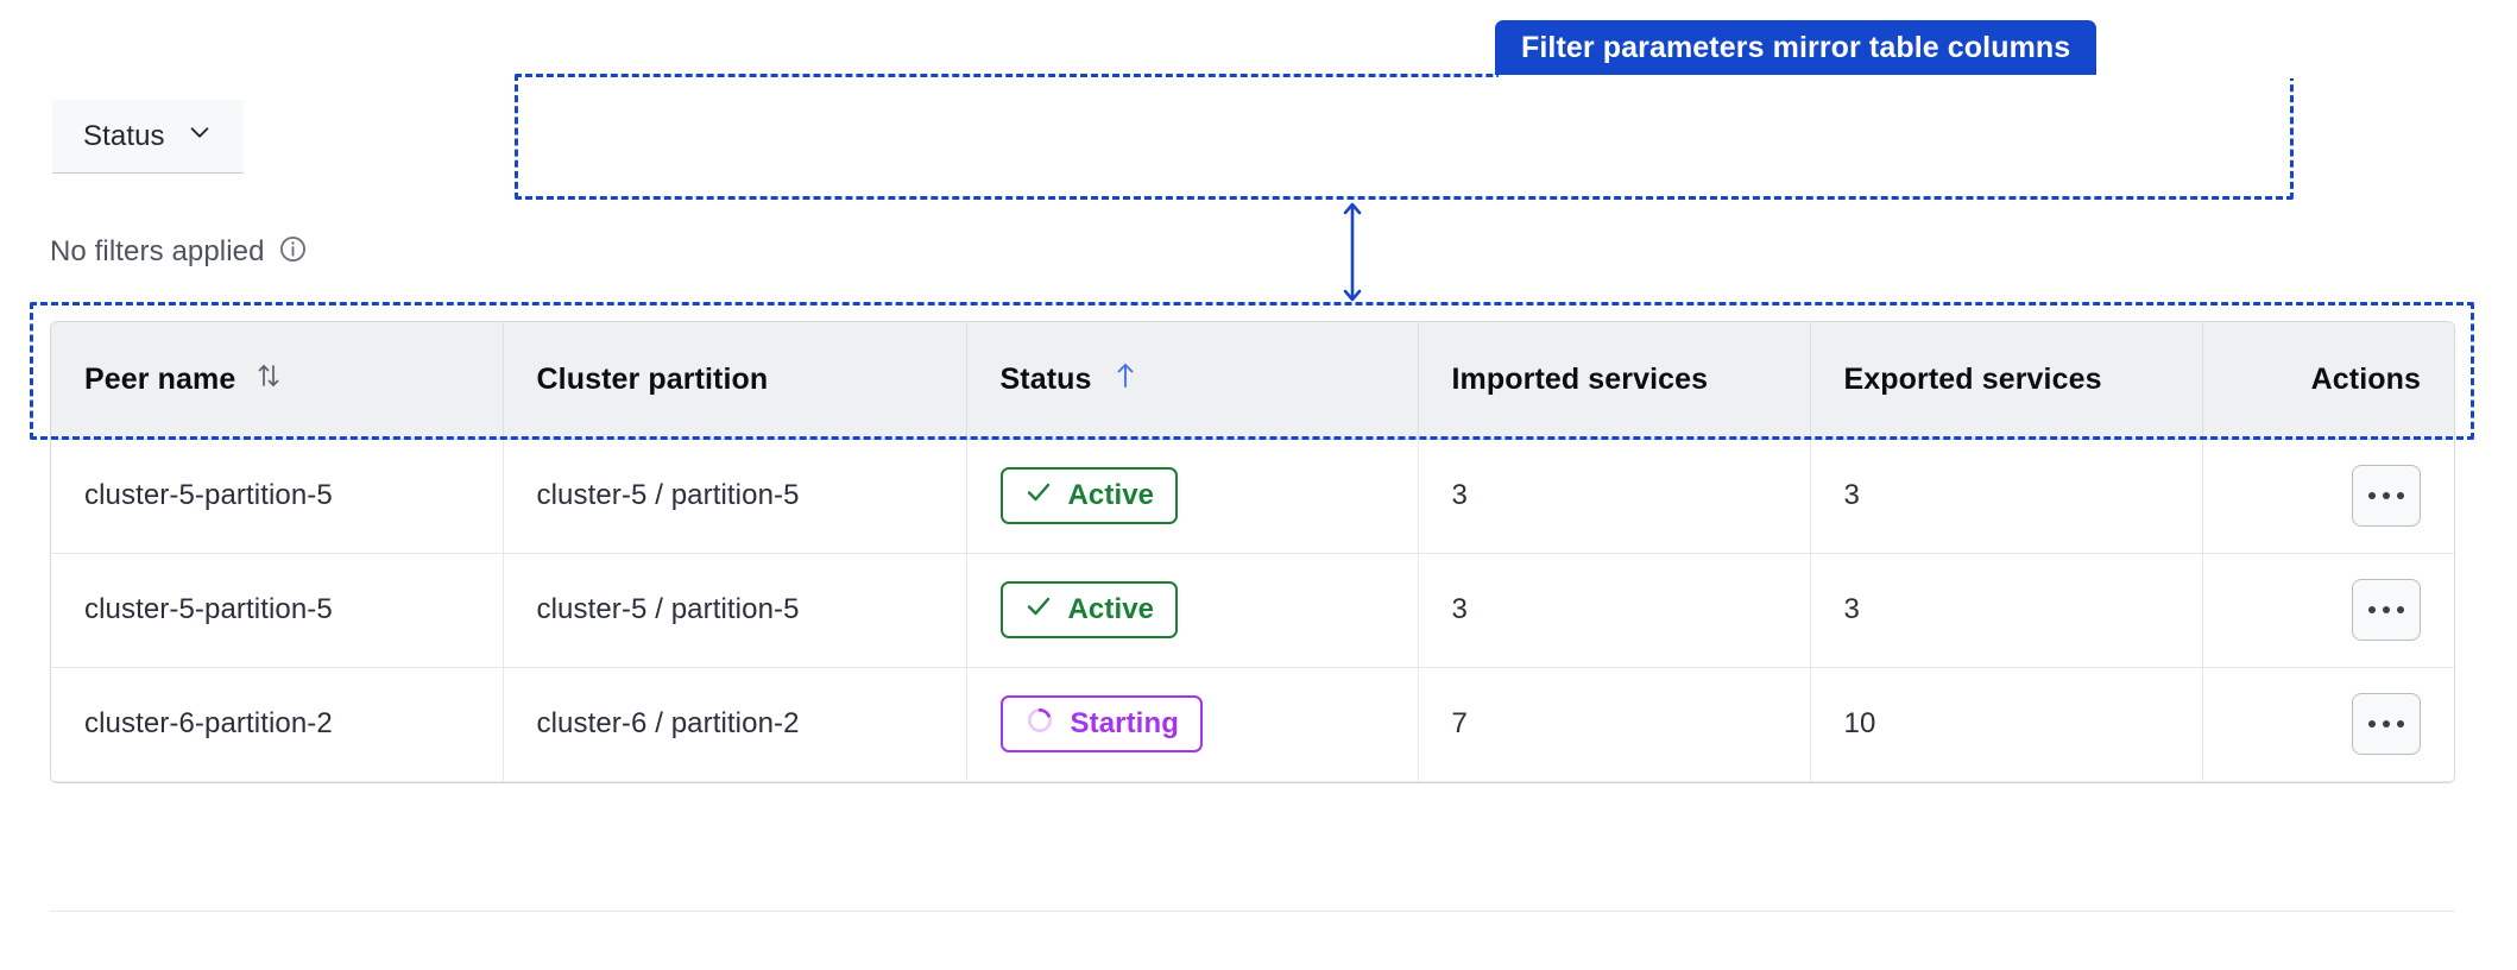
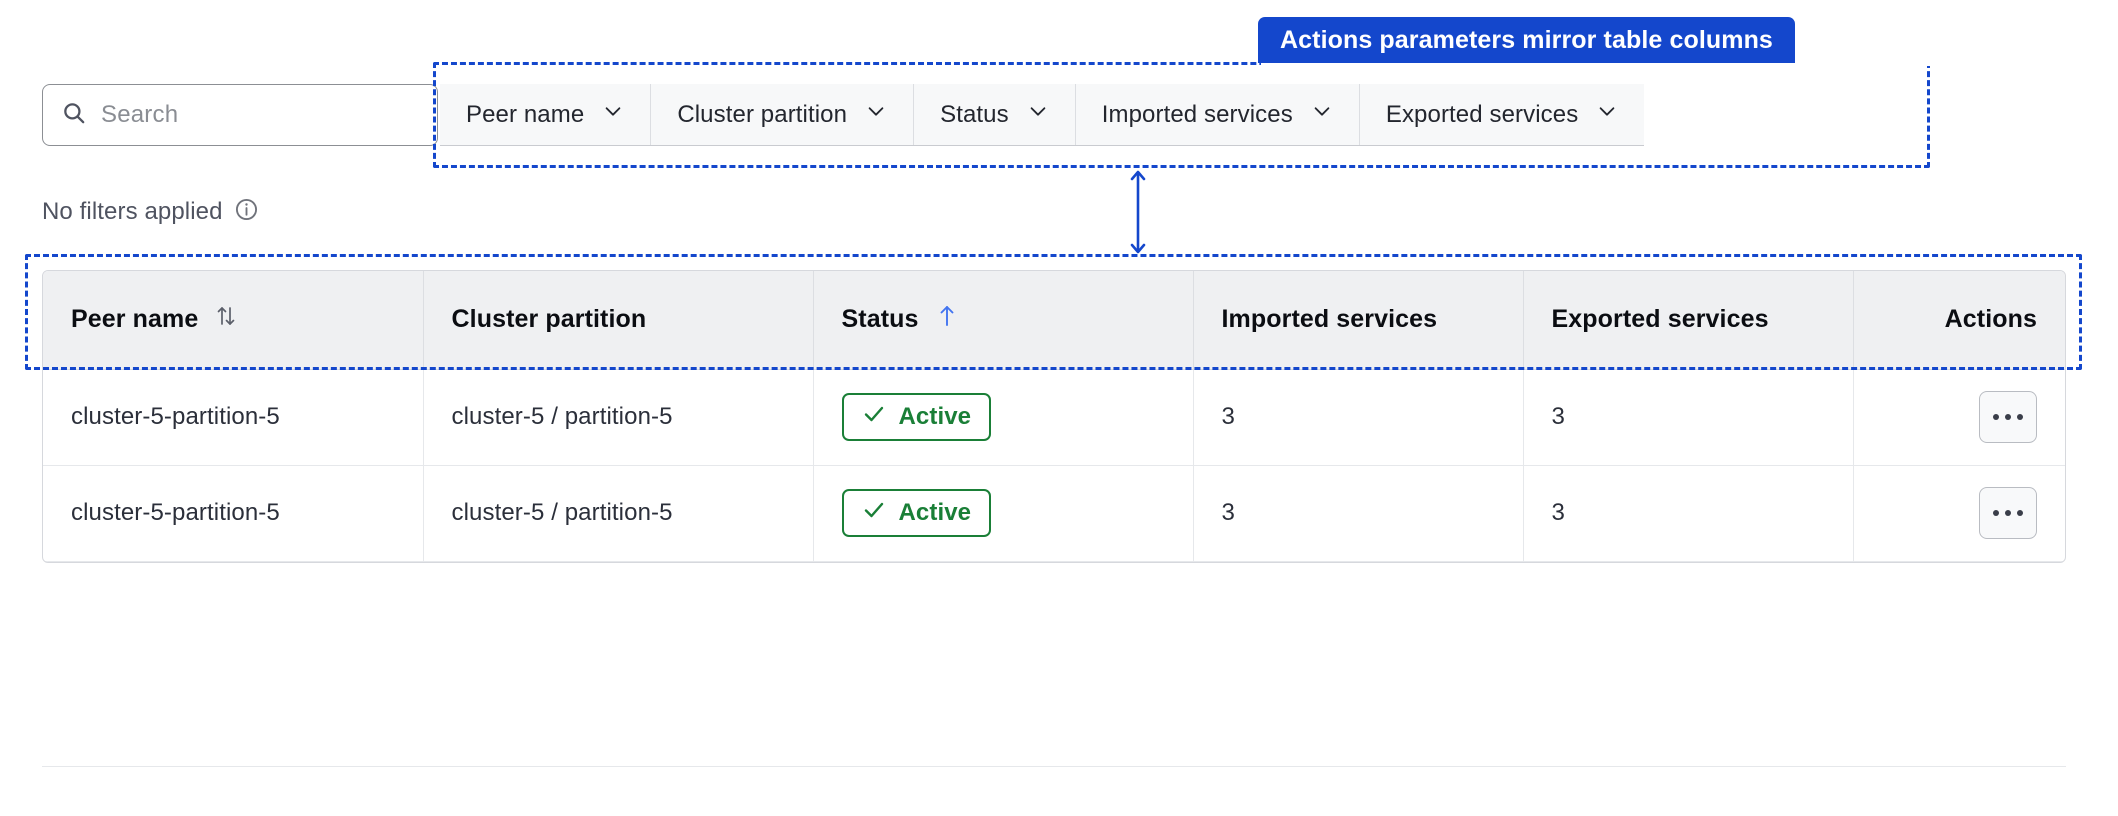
- Filter parameters mirror table columns
+ Actions parameters mirror table columns
+ Search
+ Peer name
+ Cluster partition
  Status
+ Imported services
+ Exported services
  No filters applied
  Peer name	Cluster partition	Status	Imported services	Exported services	Actions
  cluster-5-partition-5	cluster-5 / partition-5	Active	3	3
  cluster-5-partition-5	cluster-5 / partition-5	Active	3	3
- cluster-6-partition-2	cluster-6 / partition-2	Starting	7	10
